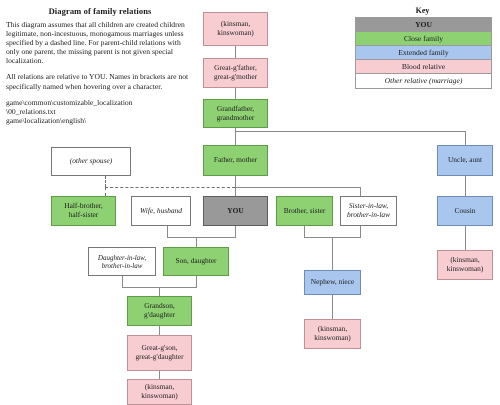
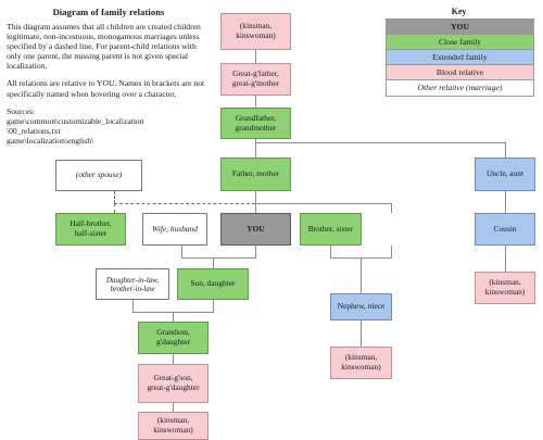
  Diagram of family relations
  This diagram assumes that all children are created children legitimate, non-incestuous, monogamous marriages unless specified by a dashed line. For parent-child relations with only one parent, the missing parent is not given special localization.
  All relations are relative to YOU. Names in brackets are not specifically named when hovering over a character.
+ Sources:
  game\common\customizable_localization
  \00_relations.txt
  game\localization\english\
  Key
  YOU
  Close family
  Extended family
  Blood relative
  Other relative (marriage)
  (kinsman,
  kinswoman)
  Great-g'father,
  great-g'mother
  Grandfather,
  grandmother
  (other spouse)
  Father, mother
  Uncle, aunt
  Half-brother,
  half-sister
  Wife, husband
  YOU
  Brother, sister
- Sister-in-law,
- brother-in-law
  Cousin
  Daughter-in-law, brother-in-law
  Son, daughter
  Nephew, niece
  (kinsman,
  kinswoman)
  (kinsman,
  kinswoman)
  Grandson,
  g'daughter
  Great-g'son,
  great-g'daughter
  (kinsman,
  kinswoman)
